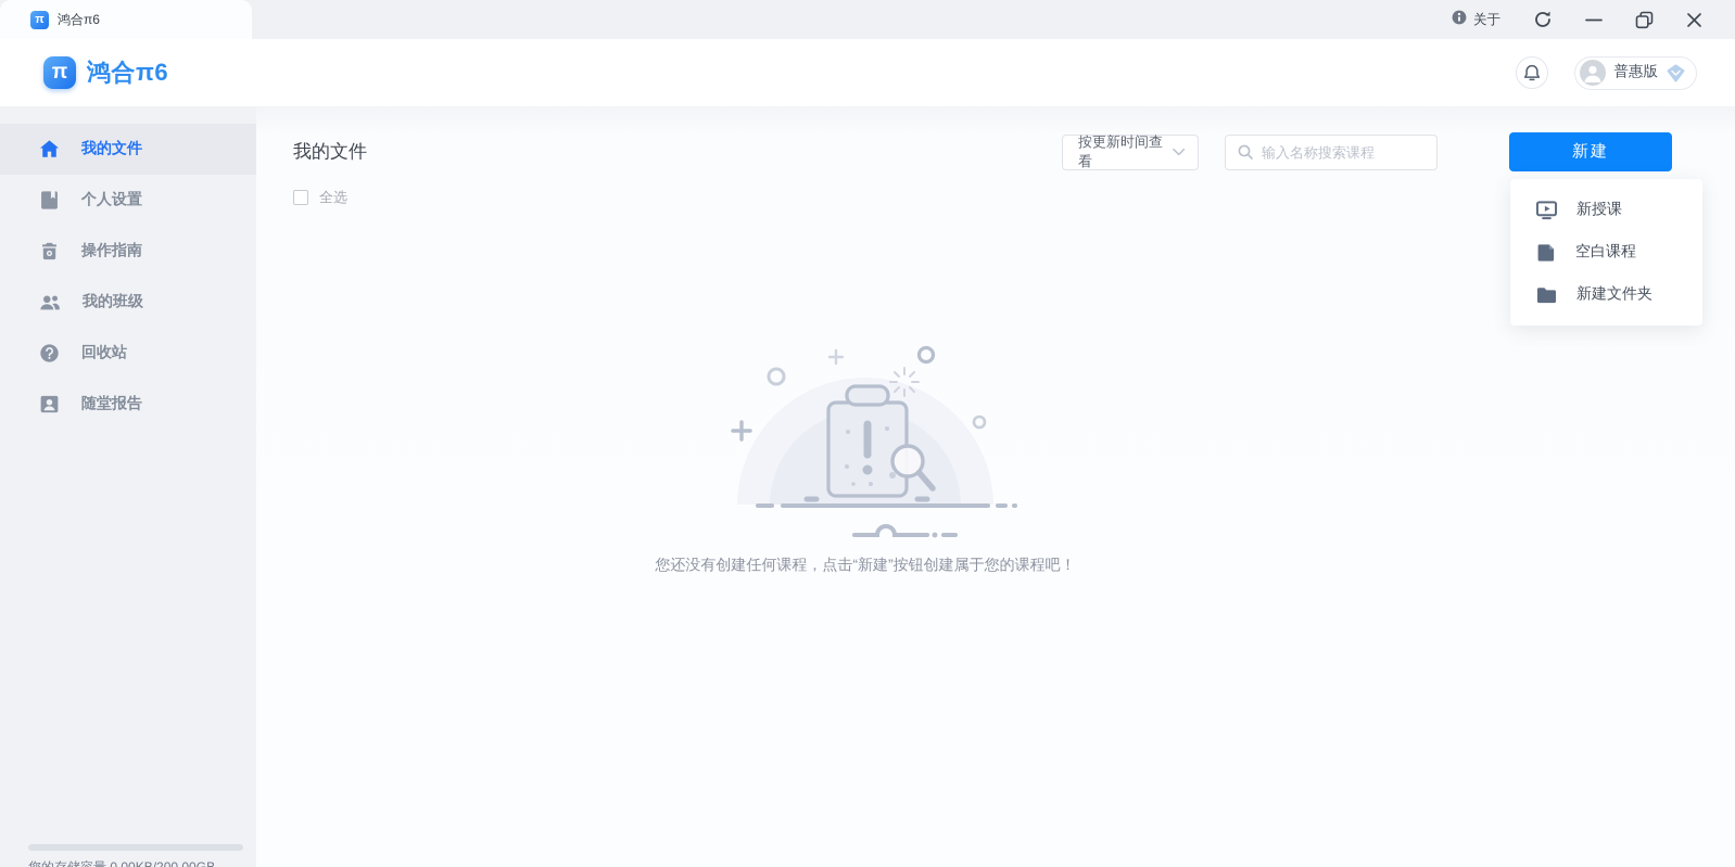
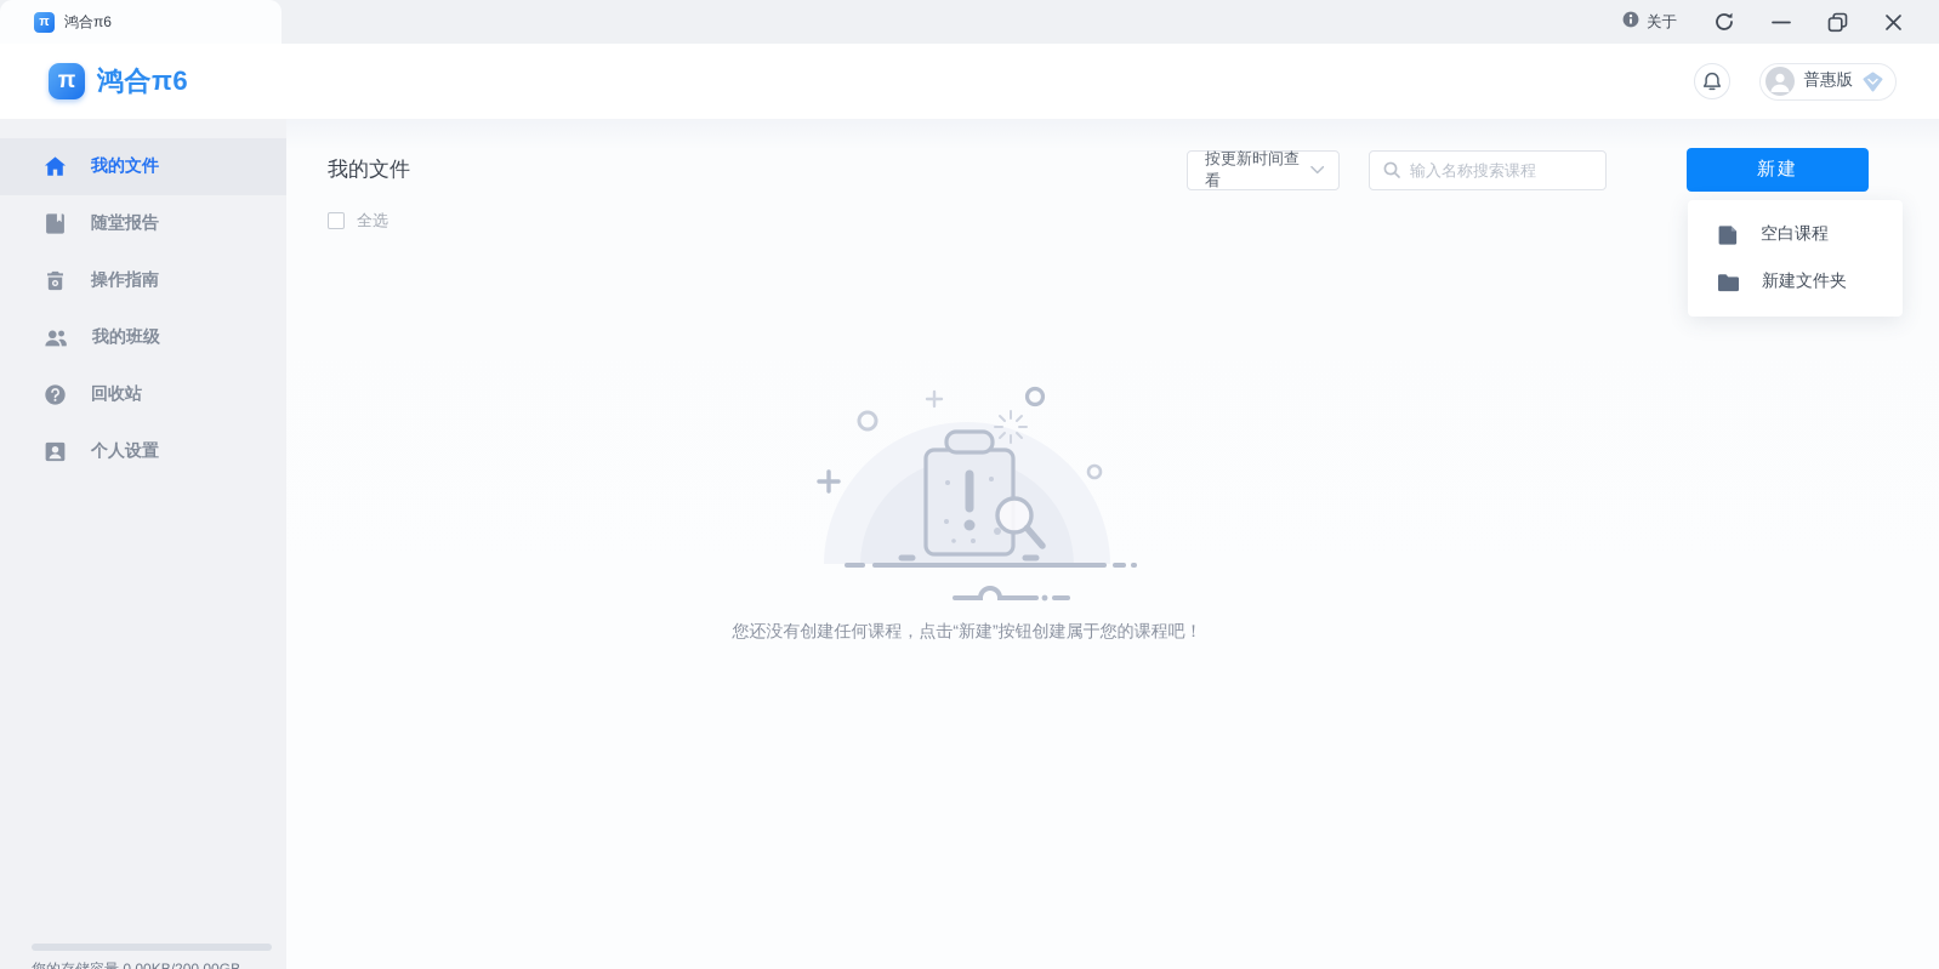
  π
  鸿合π6
  关于
  π
  鸿合π6
  普惠版
  我的文件
- 个人设置
+ 随堂报告
  操作指南
  我的班级
  回收站
- 随堂报告
+ 个人设置
  我的文件
  按更新时间查看
  输入名称搜索课程
  全选
  您还没有创建任何课程，点击“新建”按钮创建属于您的课程吧！
  新建
- 新授课
  空白课程
  新建文件夹
